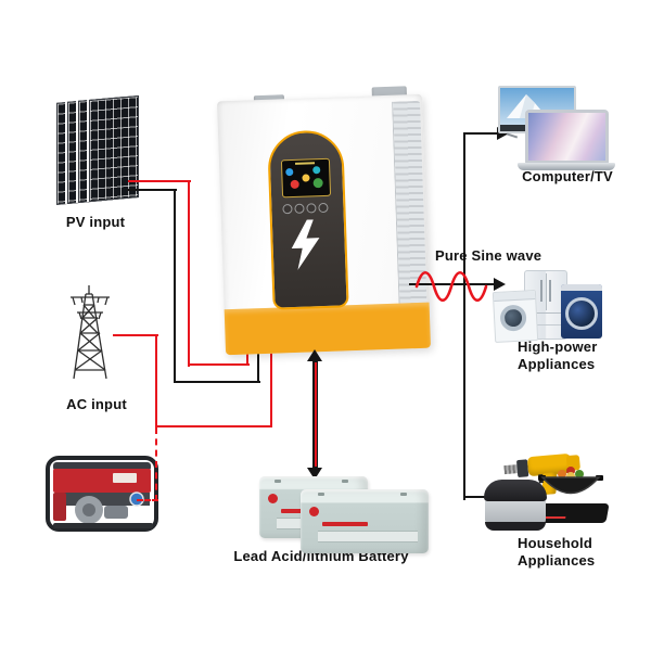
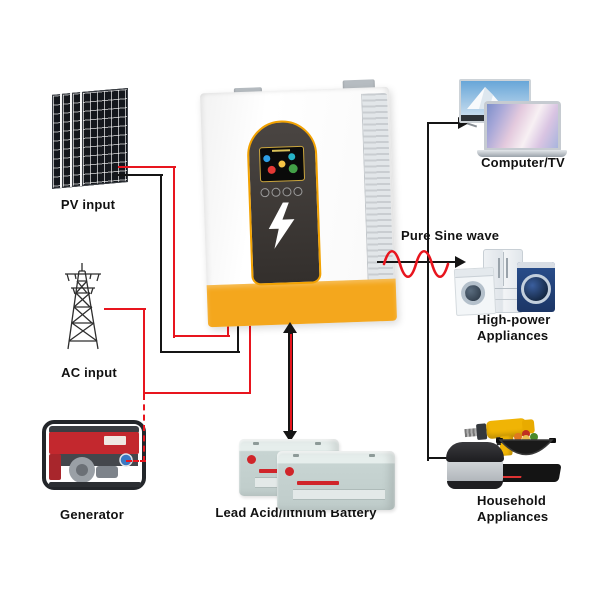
  PV input
  AC input
+ Generator
  Lead Acid/lithium Battery
  Pure Sine wave
  Computer/TV
  High-power
  Appliances
  Household
  Appliances
